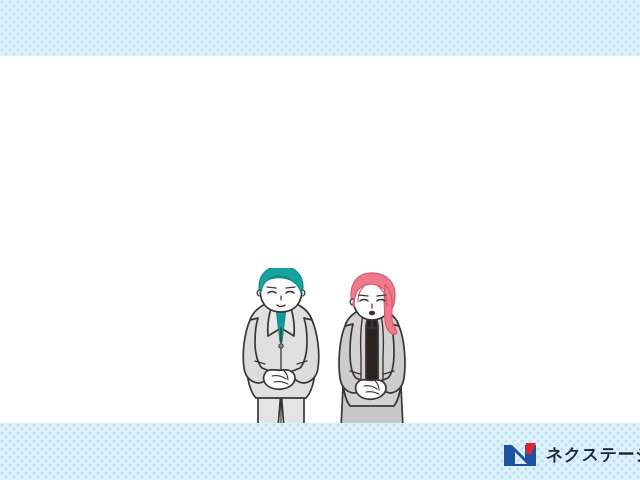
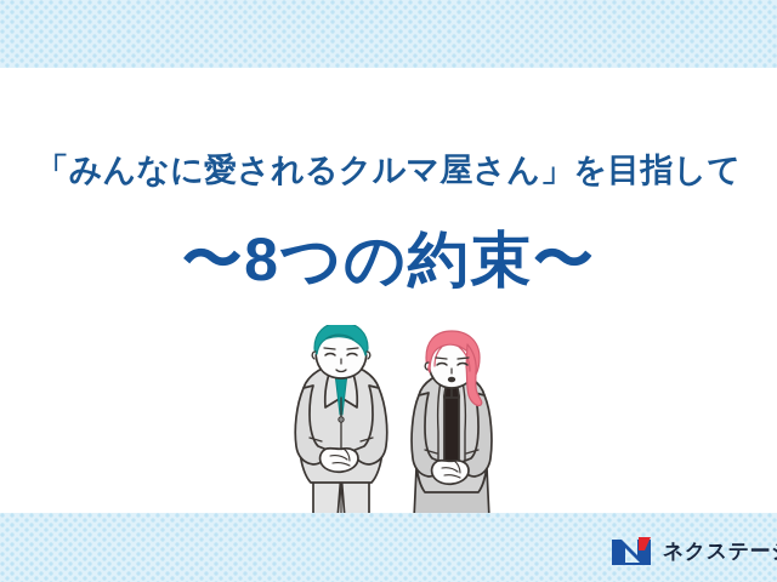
+ 「みんなに愛されるクルマ屋さん」を目指して
+ 〜8つの約束〜
  ネクステー
